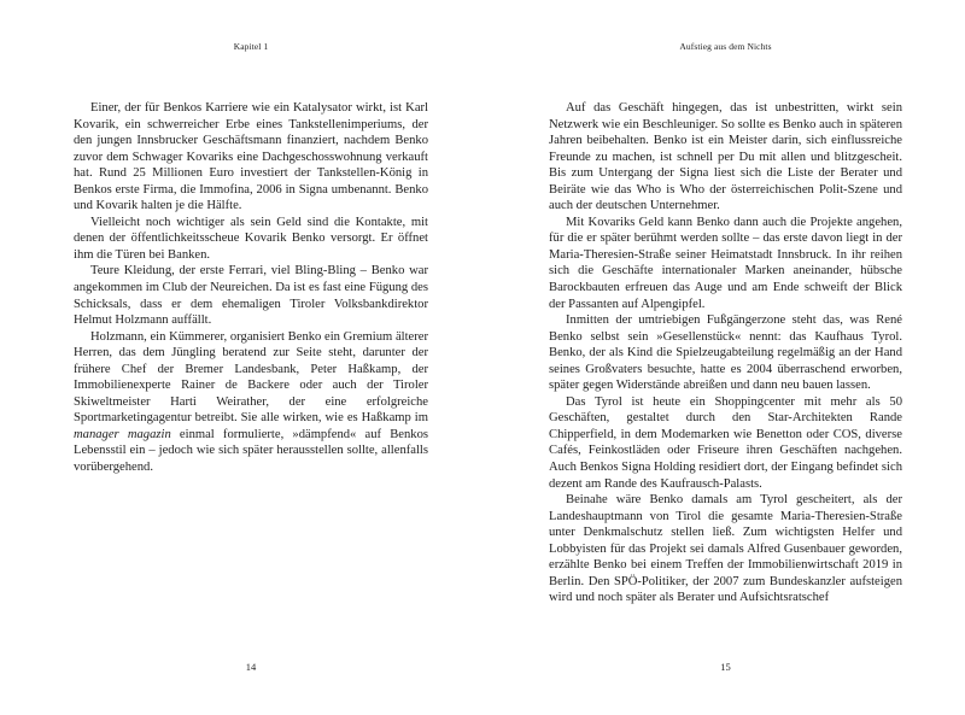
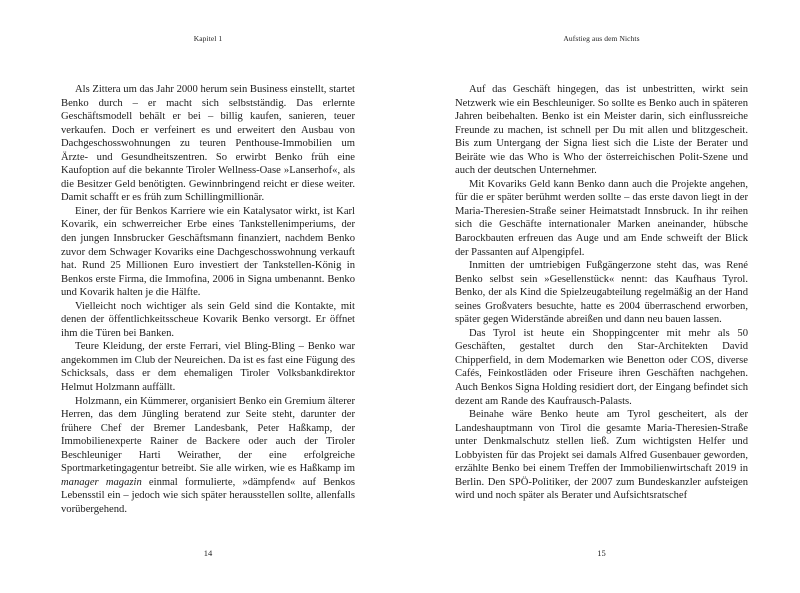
  Kapitel 1
+ Als Zittera um das Jahr 2000 herum sein Business einstellt, startet Benko durch – er macht sich selbstständig. Das erlernte Geschäftsmodell behält er bei – billig kaufen, sanieren, teuer verkaufen. Doch er verfeinert es und erweitert den Ausbau von Dachgeschosswohnungen zu teuren Penthouse-Immobilien um Ärzte- und Gesundheitszentren. So erwirbt Benko früh eine Kaufoption auf die bekannte Tiroler Wellness-Oase »Lanserhof«, als die Besitzer Geld benötigten. Gewinnbringend reicht er diese weiter. Damit schafft er es früh zum Schillingmillionär.
  Einer, der für Benkos Karriere wie ein Katalysator wirkt, ist Karl Kovarik, ein schwerreicher Erbe eines Tankstellenimperiums, der den jungen Innsbrucker Geschäftsmann finanziert, nachdem Benko zuvor dem Schwager Kovariks eine Dachgeschosswohnung verkauft hat. Rund 25 Millionen Euro investiert der Tankstellen-König in Benkos erste Firma, die Immofina, 2006 in Signa umbenannt. Benko und Kovarik halten je die Hälfte.
  Vielleicht noch wichtiger als sein Geld sind die Kontakte, mit denen der öffentlichkeitsscheue Kovarik Benko versorgt. Er öffnet ihm die Türen bei Banken.
  Teure Kleidung, der erste Ferrari, viel Bling-Bling – Benko war angekommen im Club der Neureichen. Da ist es fast eine Fügung des Schicksals, dass er dem ehemaligen Tiroler Volksbankdirektor Helmut Holzmann auffällt.
- Holzmann, ein Kümmerer, organisiert Benko ein Gremium älterer Herren, das dem Jüngling beratend zur Seite steht, darunter der frühere Chef der Bremer Landesbank, Peter Haßkamp, der Immobilienexperte Rainer de Backere oder auch der Tiroler Skiweltmeister Harti Weirather, der eine erfolgreiche Sportmarketingagentur betreibt. Sie alle wirken, wie es Haßkamp im manager magazin einmal formulierte, »dämpfend« auf Benkos Lebensstil ein – jedoch wie sich später herausstellen sollte, allenfalls vorübergehend.
+ Holzmann, ein Kümmerer, organisiert Benko ein Gremium älterer Herren, das dem Jüngling beratend zur Seite steht, darunter der frühere Chef der Bremer Landesbank, Peter Haßkamp, der Immobilienexperte Rainer de Backere oder auch der Tiroler Beschleuniger Harti Weirather, der eine erfolgreiche Sportmarketingagentur betreibt. Sie alle wirken, wie es Haßkamp im manager magazin einmal formulierte, »dämpfend« auf Benkos Lebensstil ein – jedoch wie sich später herausstellen sollte, allenfalls vorübergehend.
  14
  Aufstieg aus dem Nichts
  Auf das Geschäft hingegen, das ist unbestritten, wirkt sein Netzwerk wie ein Beschleuniger. So sollte es Benko auch in späteren Jahren beibehalten. Benko ist ein Meister darin, sich einflussreiche Freunde zu machen, ist schnell per Du mit allen und blitzgescheit. Bis zum Untergang der Signa liest sich die Liste der Berater und Beiräte wie das Who is Who der österreichischen Polit-Szene und auch der deutschen Unternehmer.
  Mit Kovariks Geld kann Benko dann auch die Projekte angehen, für die er später berühmt werden sollte – das erste davon liegt in der Maria-Theresien-Straße seiner Heimatstadt Innsbruck. In ihr reihen sich die Geschäfte internationaler Marken aneinander, hübsche Barockbauten erfreuen das Auge und am Ende schweift der Blick der Passanten auf Alpengipfel.
  Inmitten der umtriebigen Fußgängerzone steht das, was René Benko selbst sein »Gesellenstück« nennt: das Kaufhaus Tyrol. Benko, der als Kind die Spielzeugabteilung regelmäßig an der Hand seines Großvaters besuchte, hatte es 2004 überraschend erworben, später gegen Widerstände abreißen und dann neu bauen lassen.
- Das Tyrol ist heute ein Shoppingcenter mit mehr als 50 Geschäften, gestaltet durch den Star-Architekten Rande Chipperfield, in dem Modemarken wie Benetton oder COS, diverse Cafés, Feinkostläden oder Friseure ihren Geschäften nachgehen. Auch Benkos Signa Holding residiert dort, der Eingang befindet sich dezent am Rande des Kaufrausch-Palasts.
+ Das Tyrol ist heute ein Shoppingcenter mit mehr als 50 Geschäften, gestaltet durch den Star-Architekten David Chipperfield, in dem Modemarken wie Benetton oder COS, diverse Cafés, Feinkostläden oder Friseure ihren Geschäften nachgehen. Auch Benkos Signa Holding residiert dort, der Eingang befindet sich dezent am Rande des Kaufrausch-Palasts.
- Beinahe wäre Benko damals am Tyrol gescheitert, als der Landeshauptmann von Tirol die gesamte Maria-Theresien-Straße unter Denkmalschutz stellen ließ. Zum wichtigsten Helfer und Lobbyisten für das Projekt sei damals Alfred Gusenbauer geworden, erzählte Benko bei einem Treffen der Immobilienwirtschaft 2019 in Berlin. Den SPÖ-Politiker, der 2007 zum Bundeskanzler aufsteigen wird und noch später als Berater und Aufsichtsratschef
+ Beinahe wäre Benko heute am Tyrol gescheitert, als der Landeshauptmann von Tirol die gesamte Maria-Theresien-Straße unter Denkmalschutz stellen ließ. Zum wichtigsten Helfer und Lobbyisten für das Projekt sei damals Alfred Gusenbauer geworden, erzählte Benko bei einem Treffen der Immobilienwirtschaft 2019 in Berlin. Den SPÖ-Politiker, der 2007 zum Bundeskanzler aufsteigen wird und noch später als Berater und Aufsichtsratschef
  15
